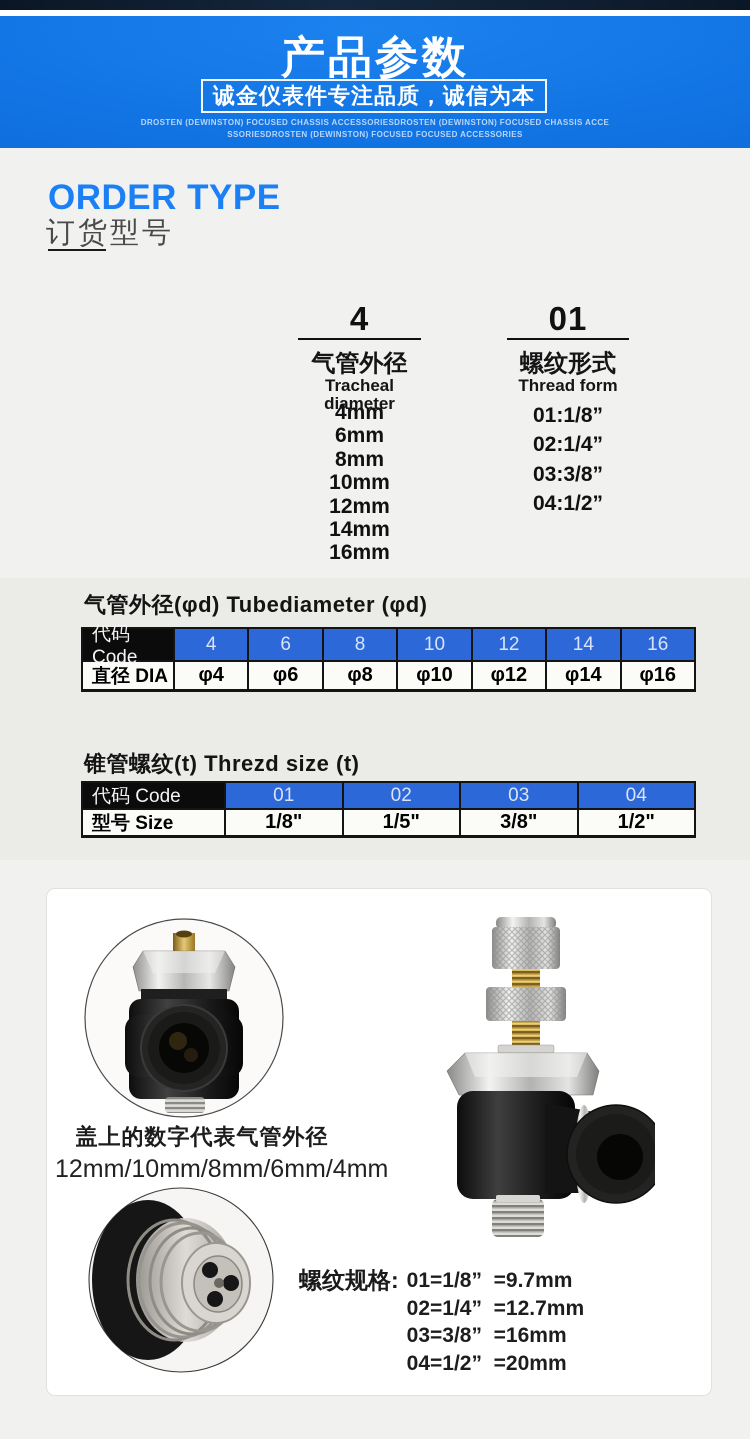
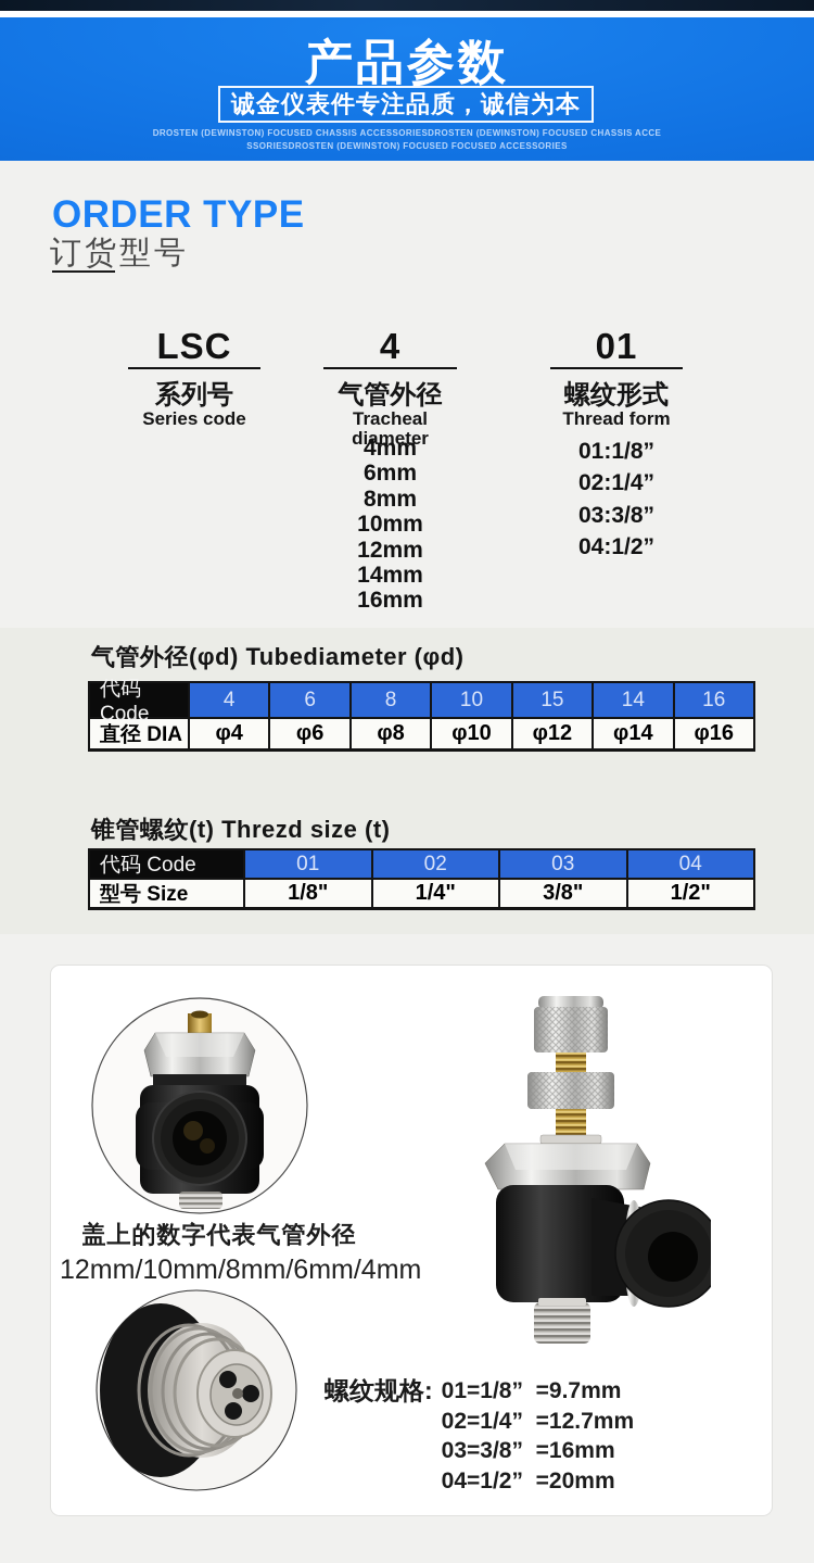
  产品参数
  诚金仪表件专注品质，诚信为本
  DROSTEN (DEWINSTON) FOCUSED CHASSIS ACCESSORIESDROSTEN (DEWINSTON) FOCUSED CHASSIS ACCE
  SSORIESDROSTEN (DEWINSTON) FOCUSED FOCUSED ACCESSORIES
  ORDER TYPE
  订货型号
+ LSC
+ 系列号
+ Series code
  4
  气管外径
  Tracheal diameter
  4mm
  6mm
  8mm
  10mm
  12mm
  14mm
  16mm
  01
  螺纹形式
  Thread form
  01:1/8”
  02:1/4”
  03:3/8”
  04:1/2”
  气管外径(φd) Tubediameter (φd)
  代码 Code
  4
  6
  8
  10
- 12
+ 15
  14
  16
  直径 DIA
  φ4
  φ6
  φ8
  φ10
  φ12
  φ14
  φ16
  锥管螺纹(t) Threzd size (t)
  代码 Code
  01
  02
  03
  04
  型号 Size
  1/8"
- 1/5"
+ 1/4"
  3/8"
  1/2"
  盖上的数字代表气管外径
  12mm/10mm/8mm/6mm/4mm
  螺纹规格:
  01=1/8” =9.7mm
  02=1/4” =12.7mm
  03=3/8” =16mm
  04=1/2” =20mm
